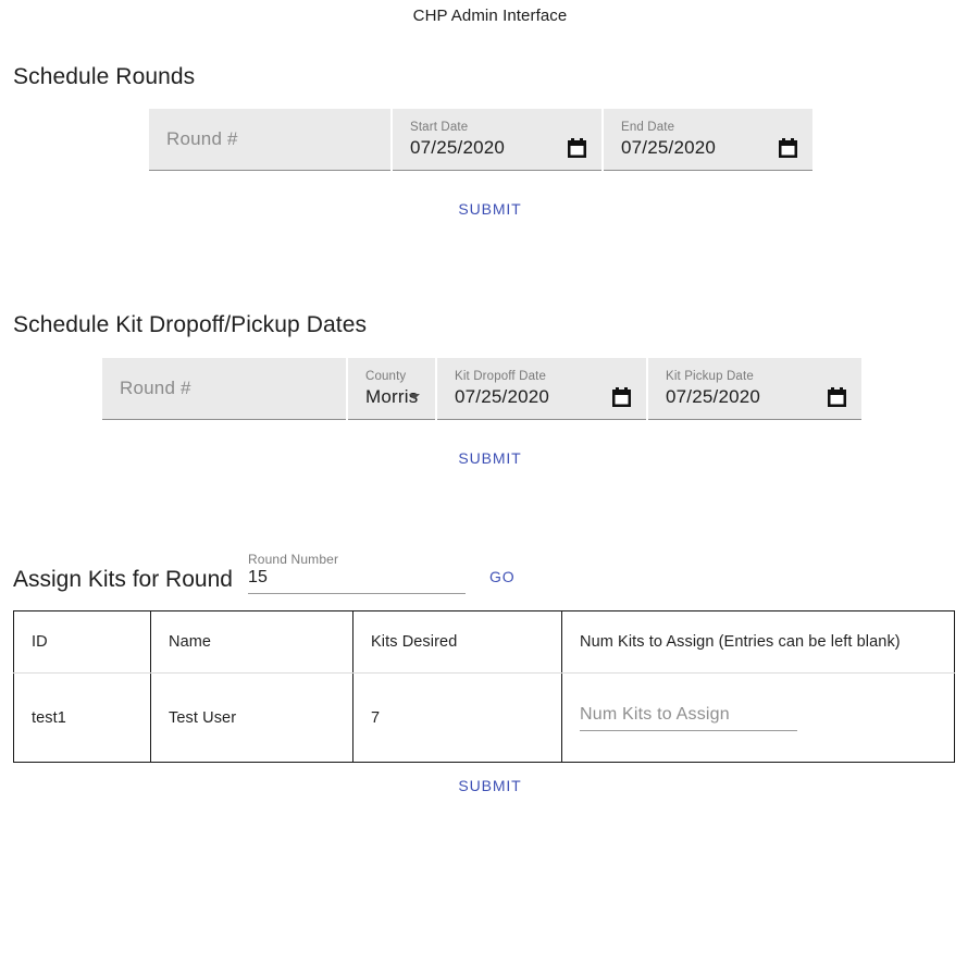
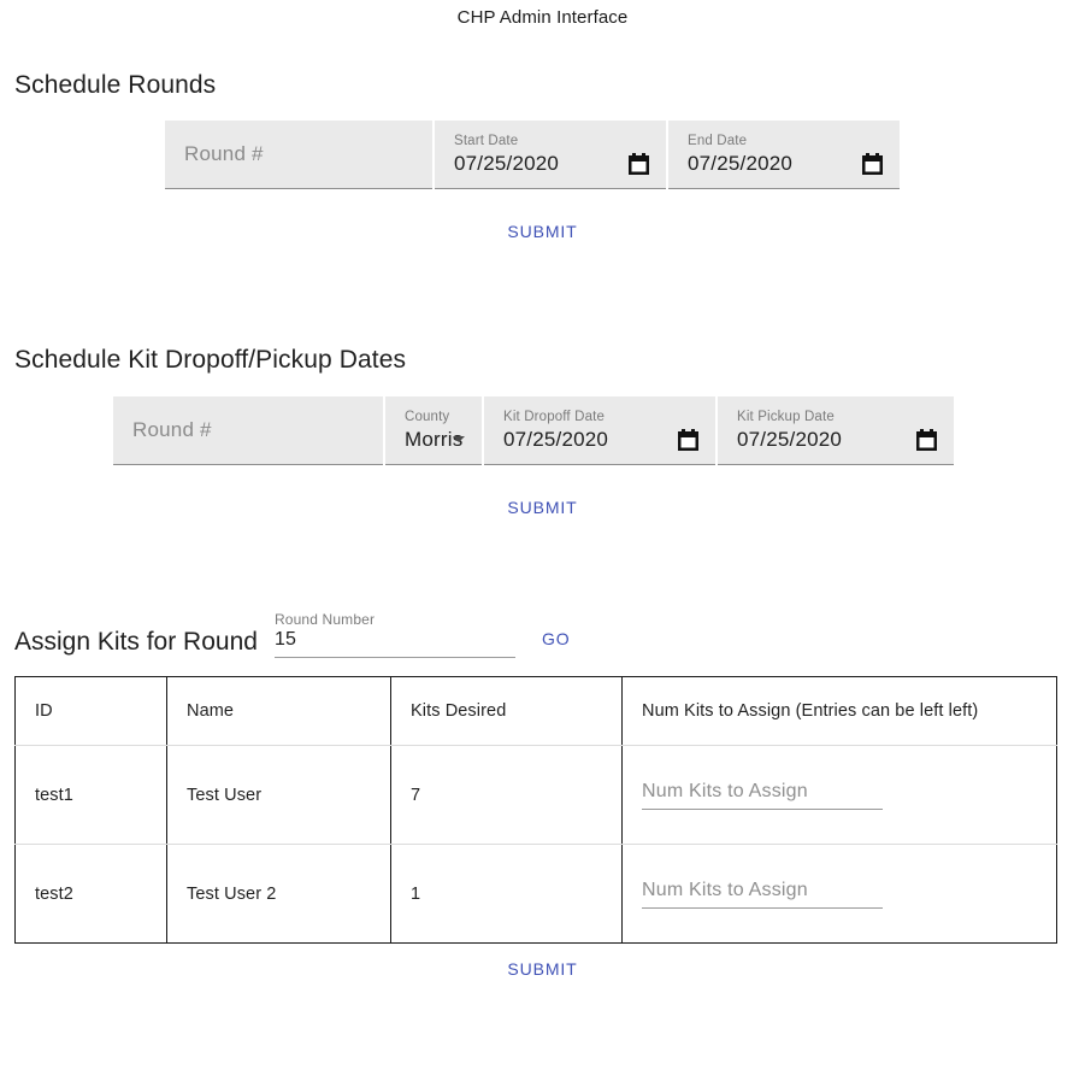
  CHP Admin Interface
  Schedule Rounds
  Round #
  Start Date
  07/25/2020
  End Date
  07/25/2020
  SUBMIT
  Schedule Kit Dropoff/Pickup Dates
  Round #
  County
  Morris
  Kit Dropoff Date
  07/25/2020
  Kit Pickup Date
  07/25/2020
  SUBMIT
  Assign Kits for Round
  Round Number
  15
  GO
- ID	Name	Kits Desired	Num Kits to Assign (Entries can be left blank)
+ ID	Name	Kits Desired	Num Kits to Assign (Entries can be left left)
  test1	Test User	7	Num Kits to Assign
+ test2	Test User 2	1	Num Kits to Assign
  SUBMIT
